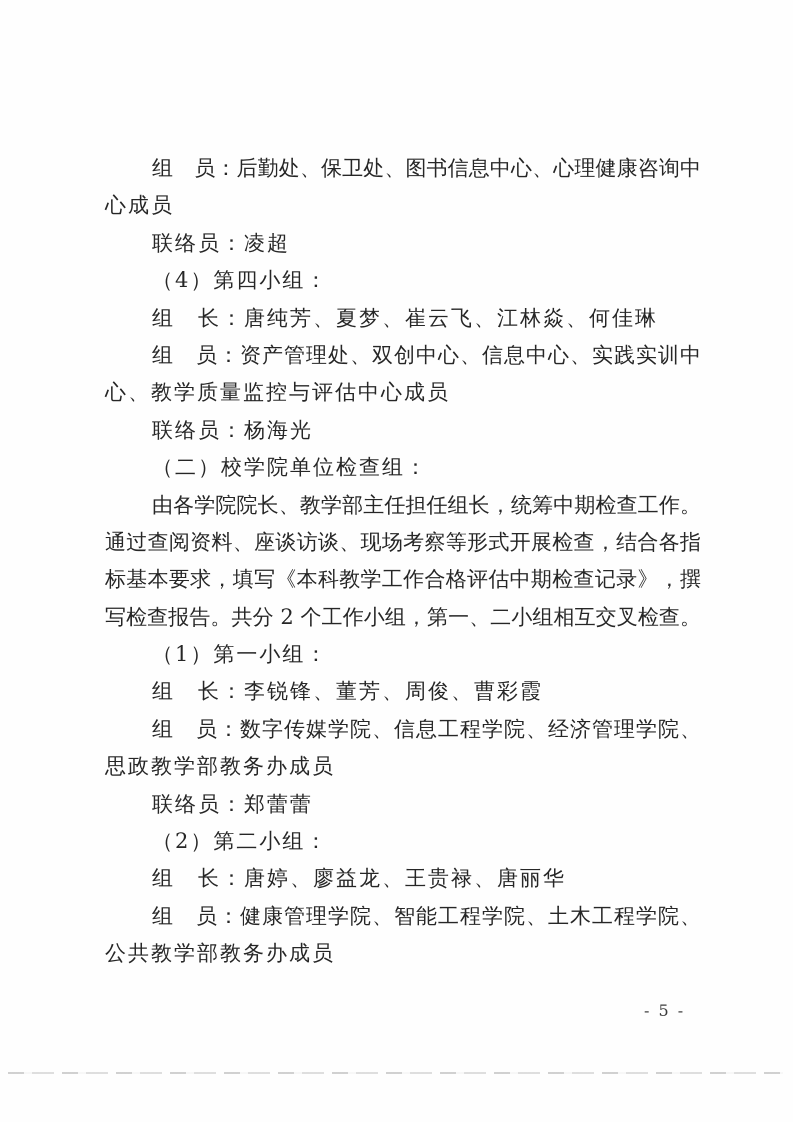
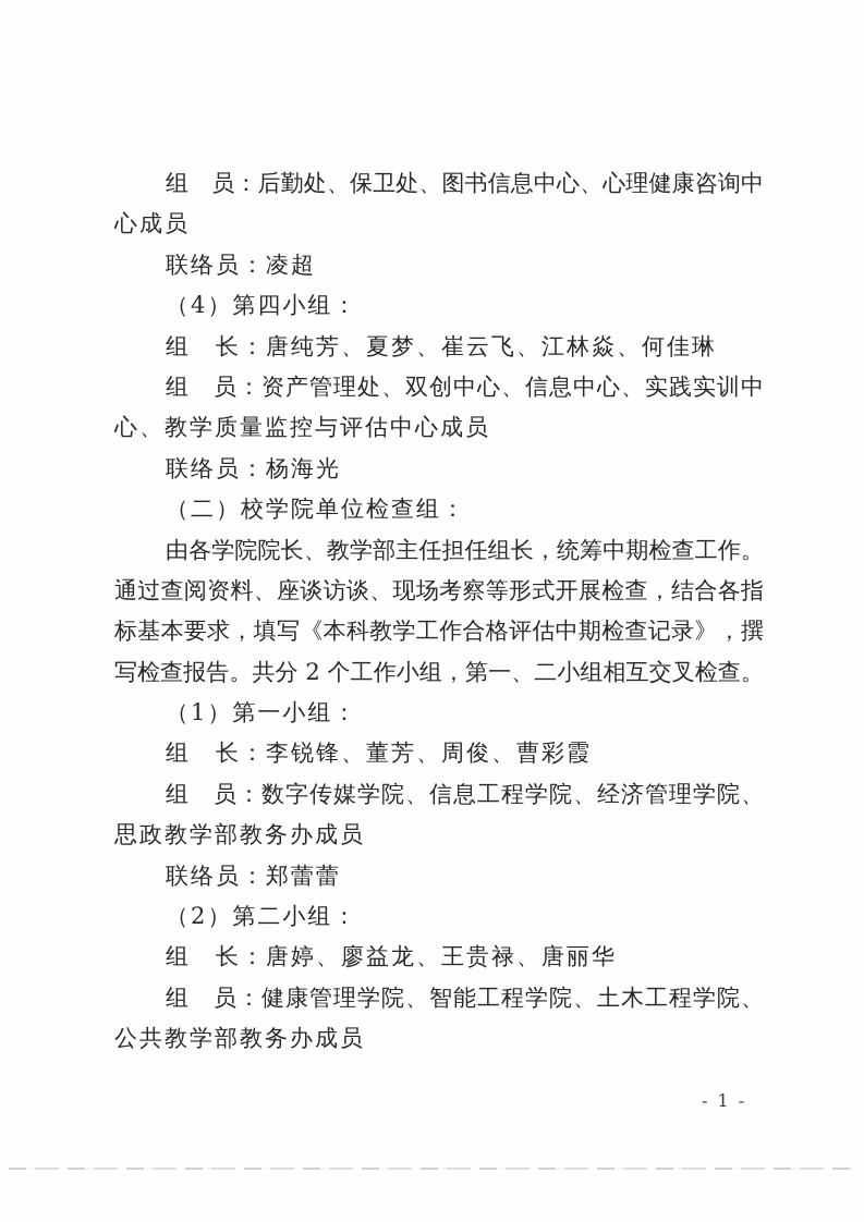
  组 员：后勤处、保卫处、图书信息中心、心理健康咨询中
  心成员
  联络员：凌超
  （4）第四小组：
  组 长：唐纯芳、夏梦、崔云飞、江林焱、何佳琳
  组 员：资产管理处、双创中心、信息中心、实践实训中
  心、教学质量监控与评估中心成员
  联络员：杨海光
  （二）校学院单位检查组：
  由各学院院长、教学部主任担任组长，统筹中期检查工作。
  通过查阅资料、座谈访谈、现场考察等形式开展检查，结合各指
  标基本要求，填写《本科教学工作合格评估中期检查记录》，撰
  写检查报告。共分 2 个工作小组，第一、二小组相互交叉检查。
  （1）第一小组：
  组 长：李锐锋、董芳、周俊、曹彩霞
  组 员：数字传媒学院、信息工程学院、经济管理学院、
  思政教学部教务办成员
  联络员：郑蕾蕾
  （2）第二小组：
  组 长：唐婷、廖益龙、王贵禄、唐丽华
  组 员：健康管理学院、智能工程学院、土木工程学院、
  公共教学部教务办成员
- - 5 -
+ - 1 -
